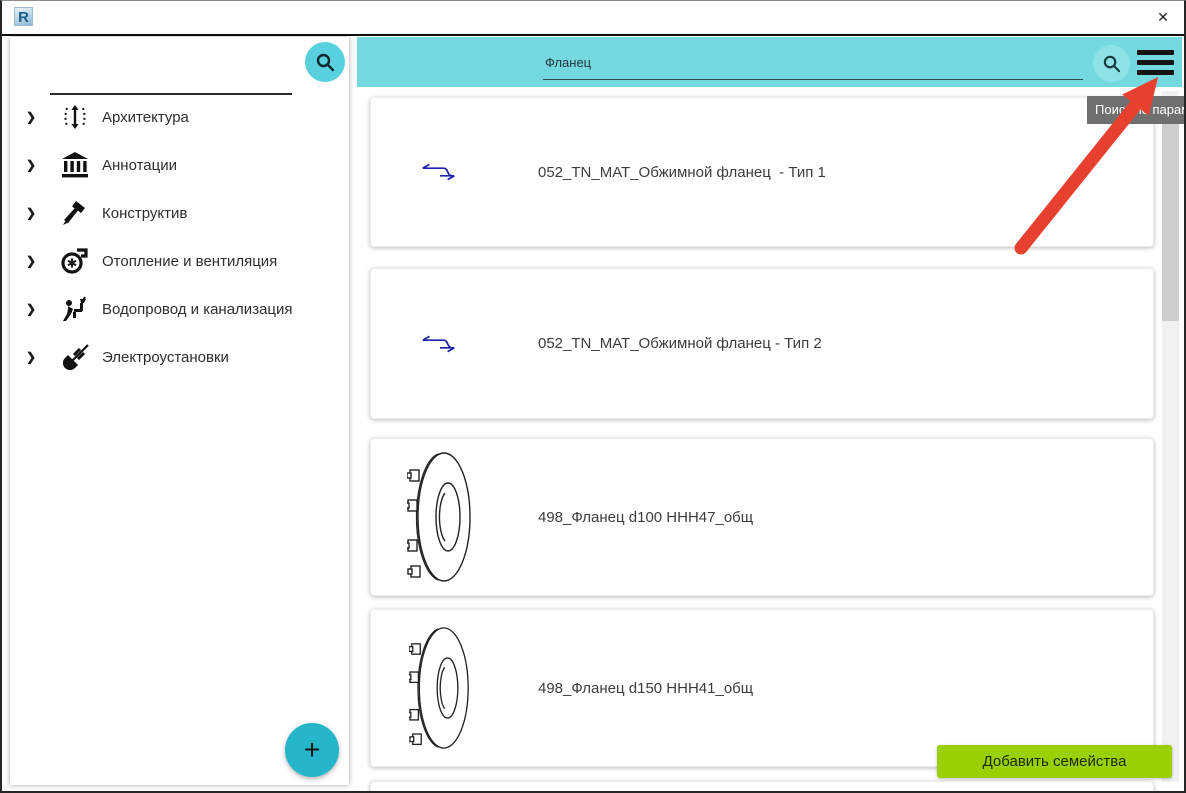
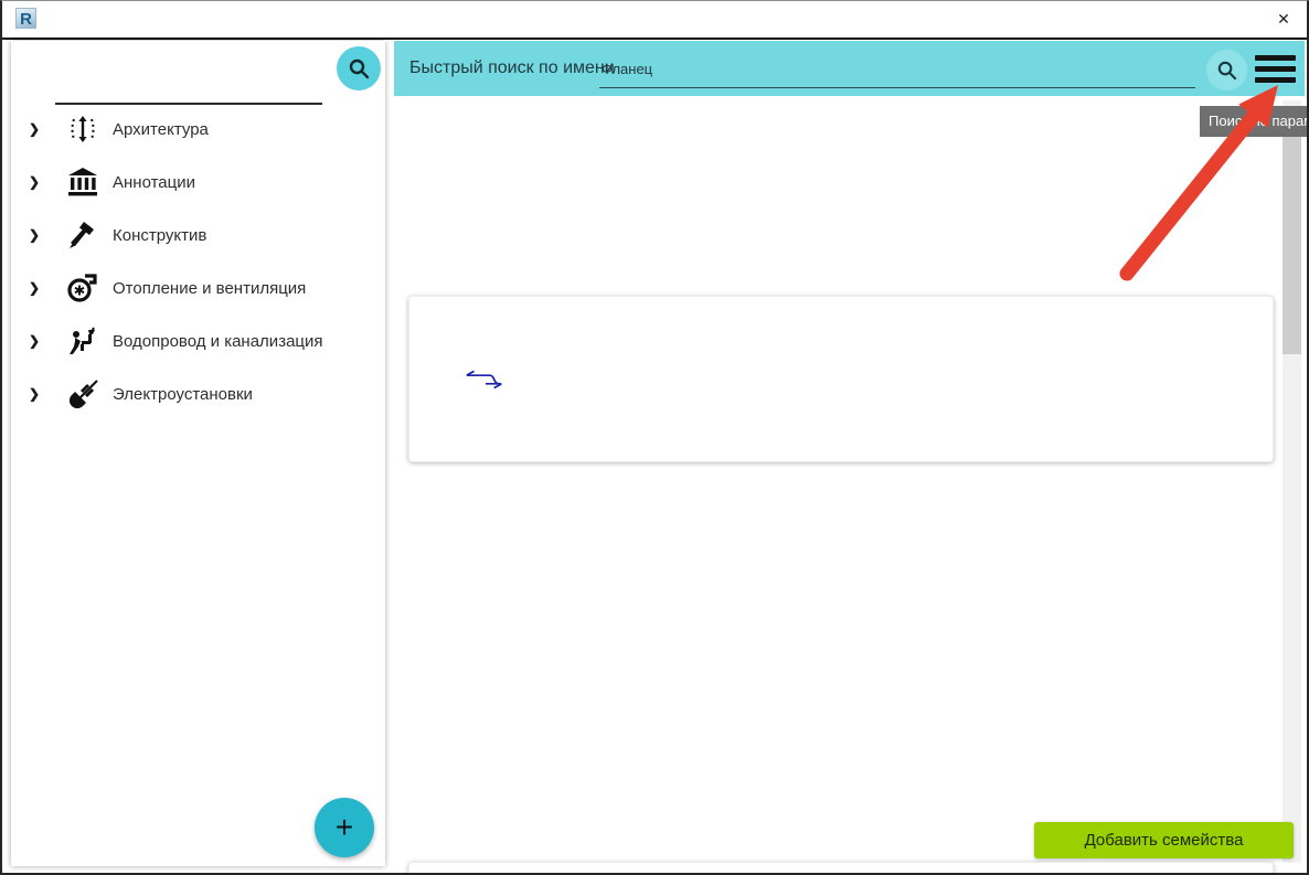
  R
  ✕
  ❯
  Архитектура
  ❯
  Аннотации
  ❯
  Конструктив
  ❯
  Отопление и вентиляция
  ❯
  Водопровод и канализация
  ❯
  Электроустановки
  +
+ Быстрый поиск по имени
  Фланец
- 052_TN_МАТ_Обжимной фланец - Тип 1
- 052_TN_МАТ_Обжимной фланец - Тип 2
- 498_Фланец d100 ННН47_общ
- 498_Фланец d150 ННН41_общ
  Добавить семейства
